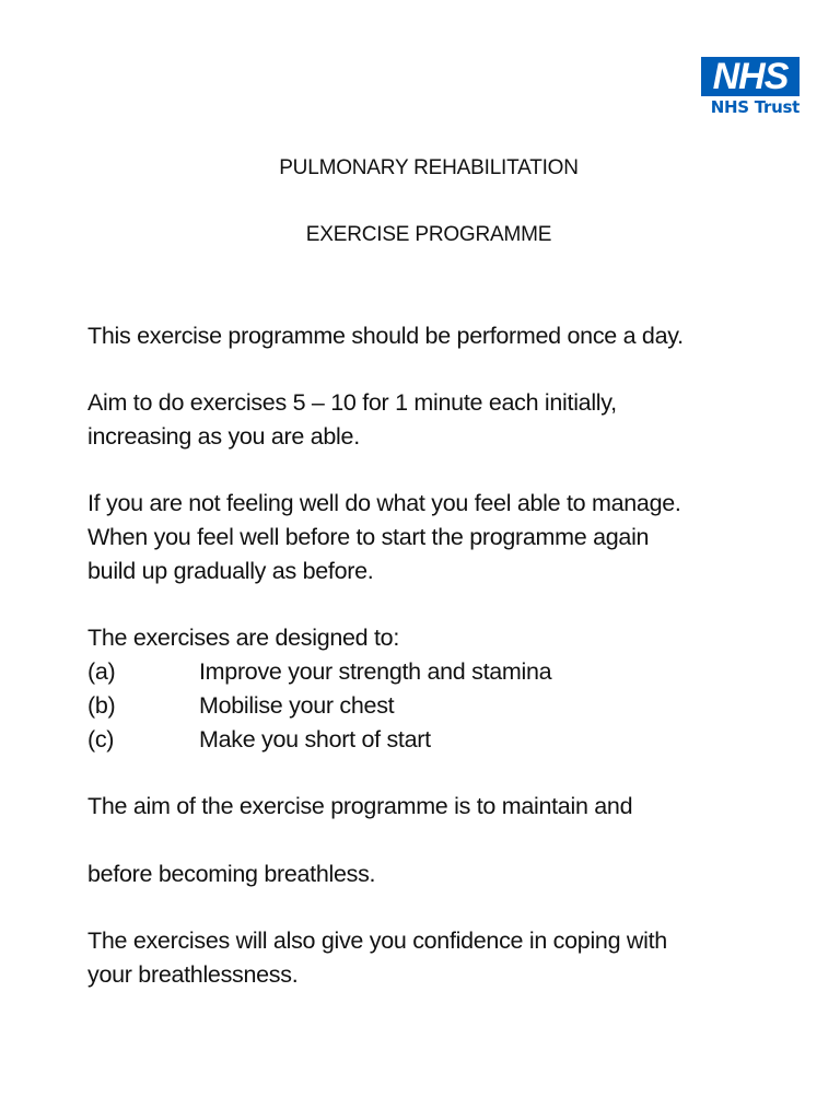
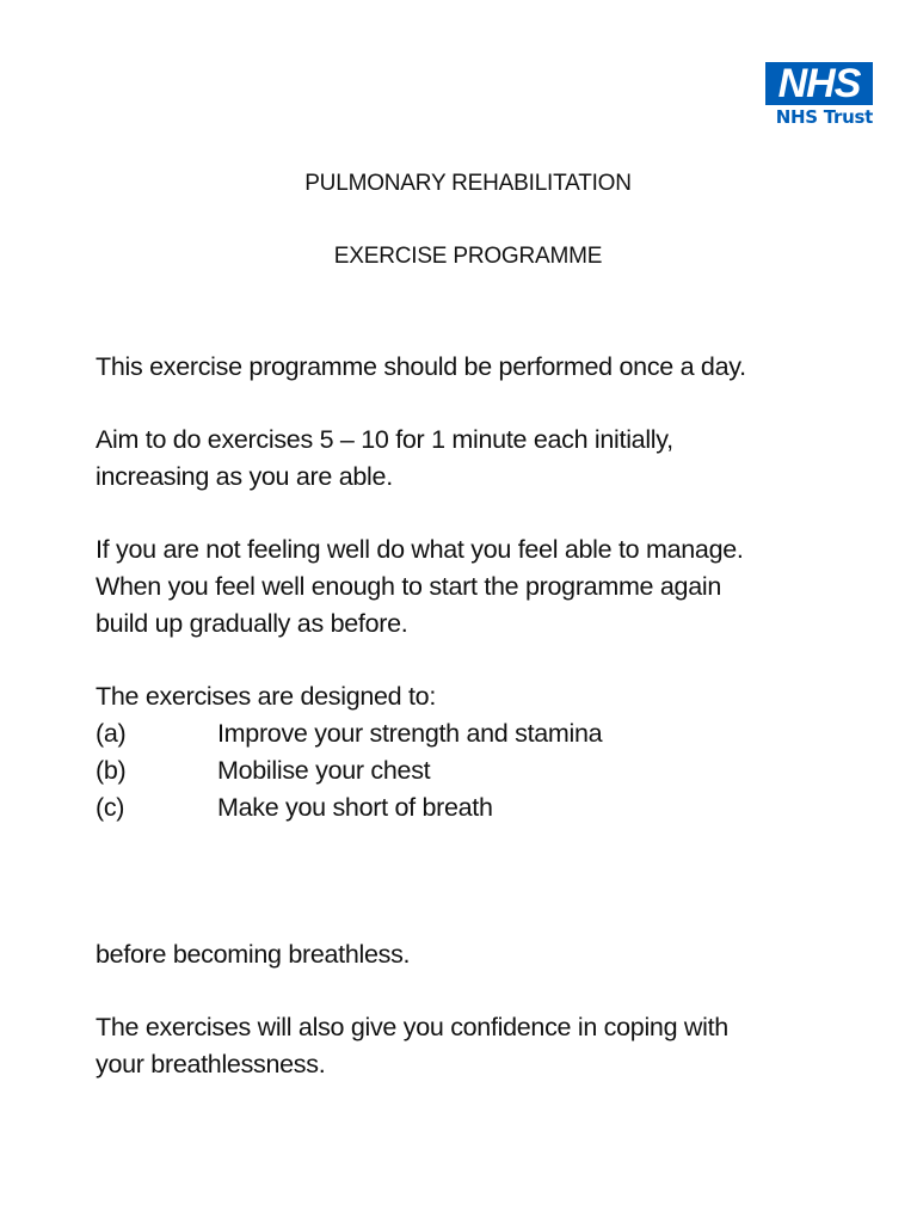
  NHS
  NHS Trust
  PULMONARY REHABILITATION
  EXERCISE PROGRAMME
  This exercise programme should be performed once a day.
  Aim to do exercises 5 – 10 for 1 minute each initially,
  increasing as you are able.
  If you are not feeling well do what you feel able to manage.
- When you feel well before to start the programme again
+ When you feel well enough to start the programme again
  build up gradually as before.
  The exercises are designed to:
  (a)
  Improve your strength and stamina
  (b)
  Mobilise your chest
  (c)
- Make you short of start
+ Make you short of breath
- The aim of the exercise programme is to maintain and
  before becoming breathless.
  The exercises will also give you confidence in coping with
  your breathlessness.
